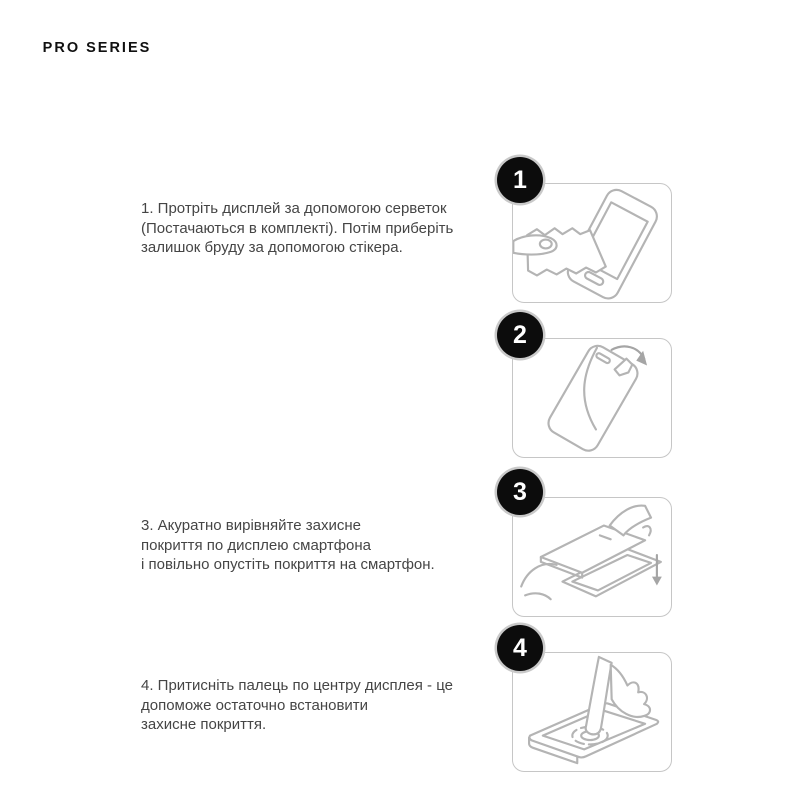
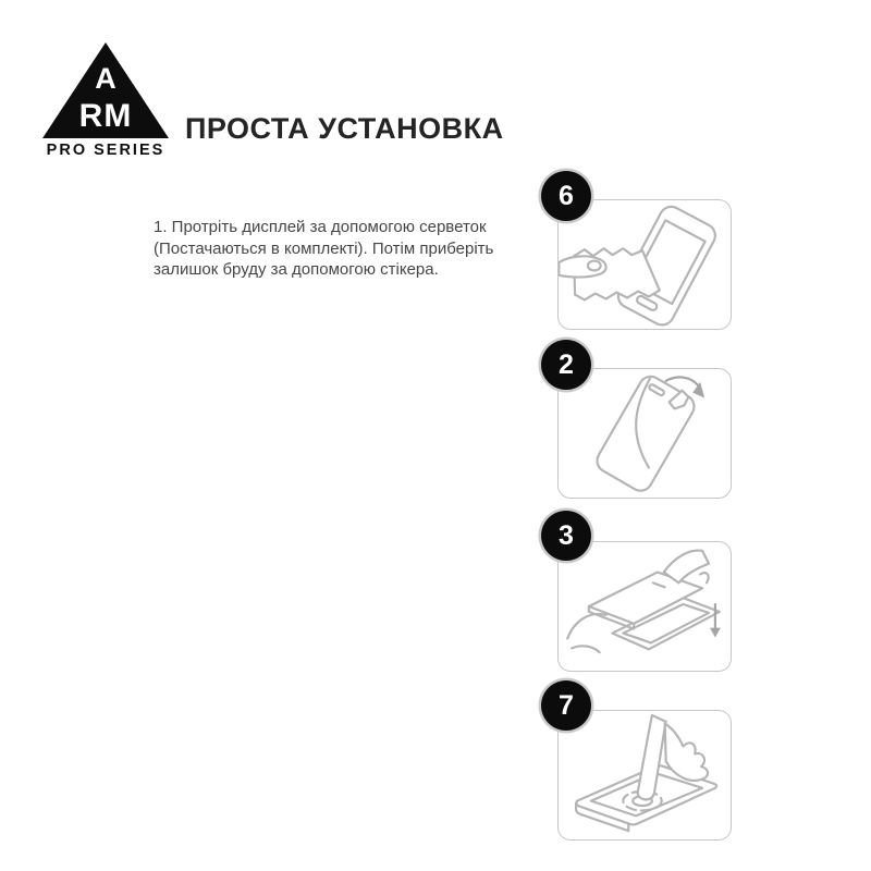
+ A
+ RM
  PRO SERIES
+ ПРОСТА УСТАНОВКА
  1. Протріть дисплей за допомогою серветок
  (Постачаються в комплекті). Потім приберіть
  залишок бруду за допомогою стікера.
- 3. Акуратно вирівняйте захисне
- покриття по дисплею смартфона
- і повільно опустіть покриття на смартфон.
- 4. Притисніть палець по центру дисплея - це
- допоможе остаточно встановити
- захисне покриття.
- 1
+ 6
  2
  3
- 4
+ 7
